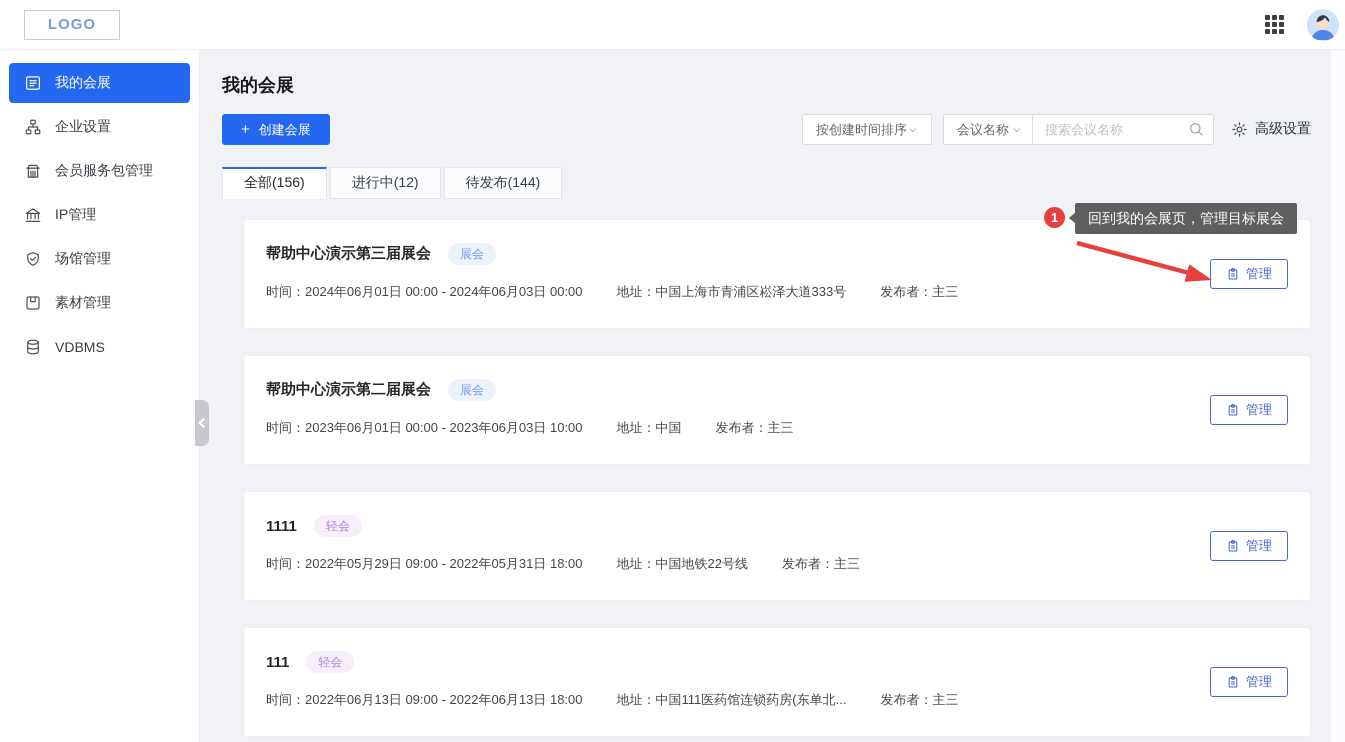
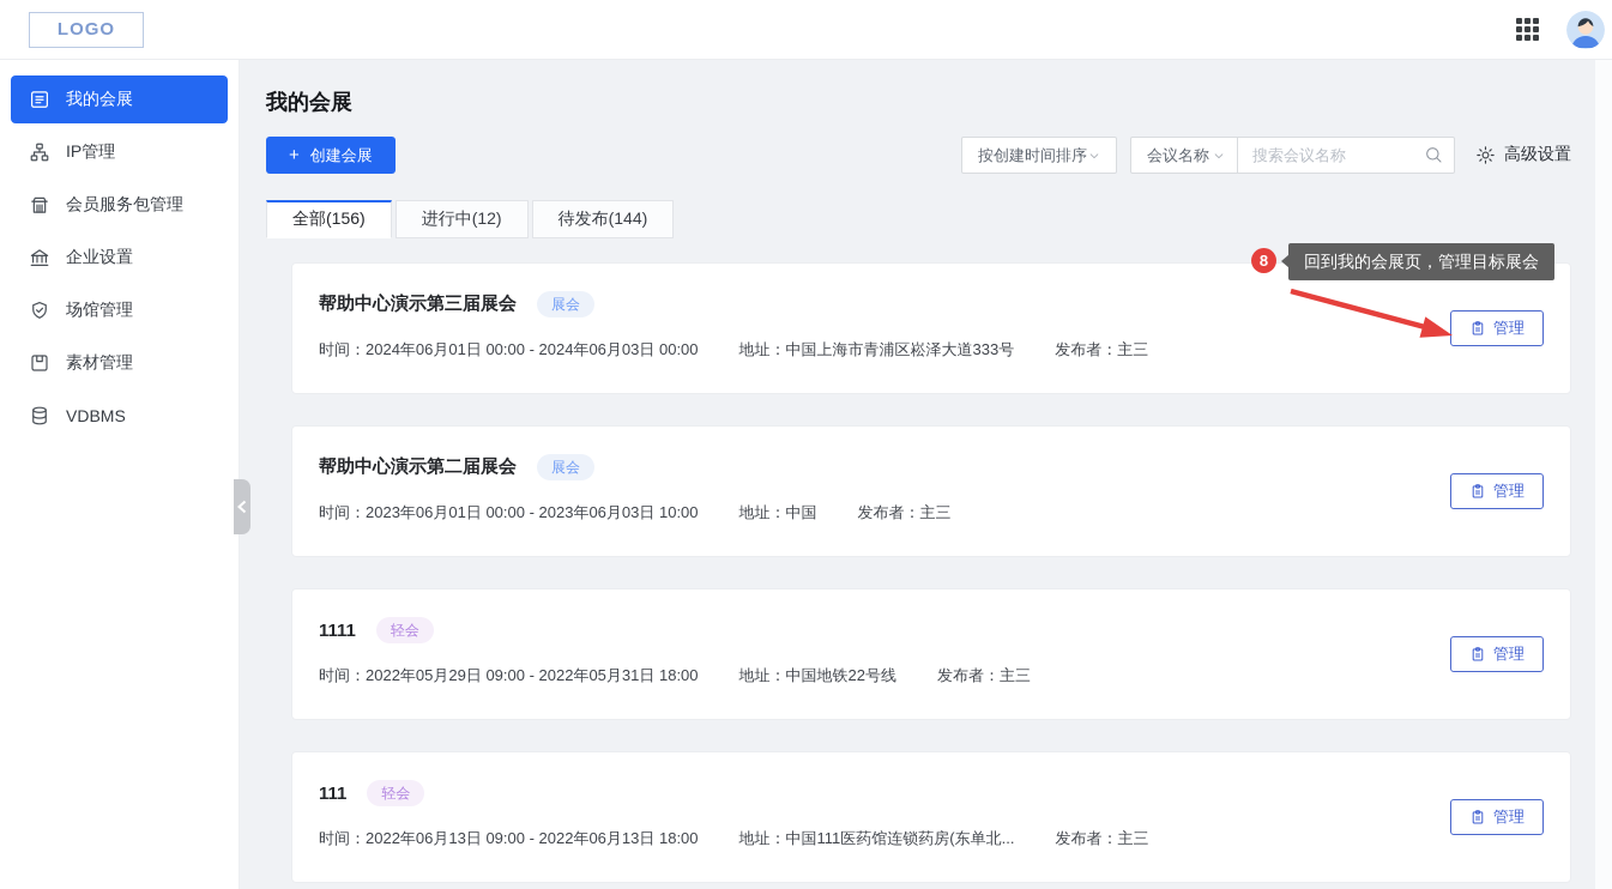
  LOGO
  我的会展
- 企业设置
+ IP管理
  会员服务包管理
- IP管理
+ 企业设置
  场馆管理
  素材管理
  VDBMS
  我的会展
  +
  创建会展
  按创建时间排序
  会议名称
  搜索会议名称
  高级设置
  全部(156)
  进行中(12)
  待发布(144)
  帮助中心演示第三届展会
  展会
  时间：2024年06月01日 00:00 - 2024年06月03日 00:00
  地址：中国上海市青浦区崧泽大道333号
  发布者：主三
  管理
  帮助中心演示第二届展会
  展会
  时间：2023年06月01日 00:00 - 2023年06月03日 10:00
  地址：中国
  发布者：主三
  管理
  1111
  轻会
  时间：2022年05月29日 09:00 - 2022年05月31日 18:00
  地址：中国地铁22号线
  发布者：主三
  管理
  111
  轻会
  时间：2022年06月13日 09:00 - 2022年06月13日 18:00
  地址：中国111医药馆连锁药房(东单北...
  发布者：主三
  管理
- 1
+ 8
  回到我的会展页，管理目标展会
